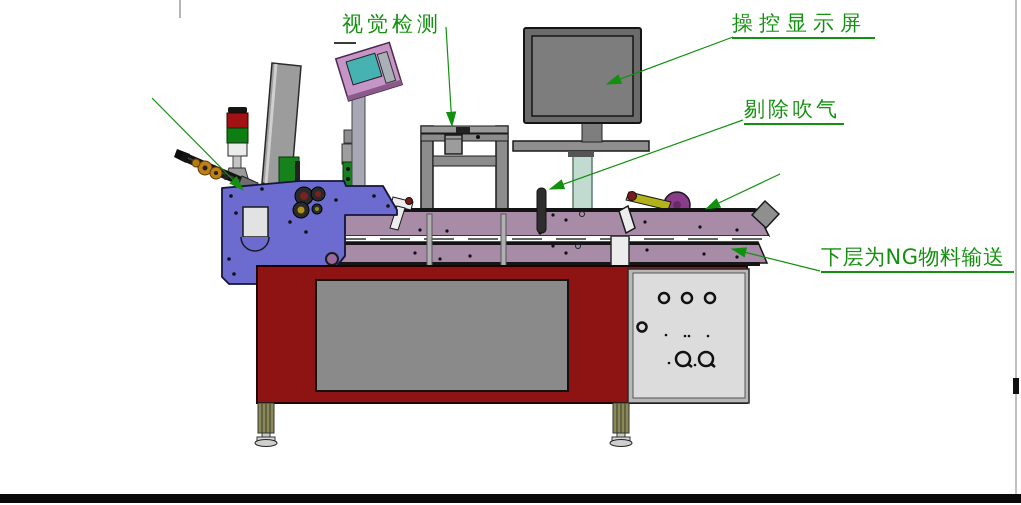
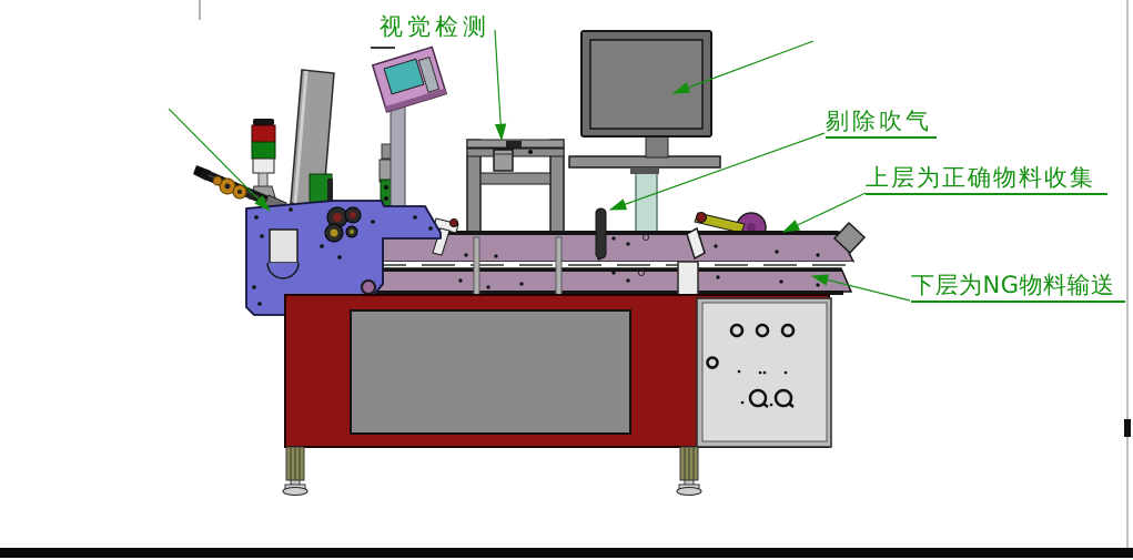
  视觉检测
- 操控显示屏
  剔除吹气
+ 上层为正确物料收集
  下层为NG物料输送
